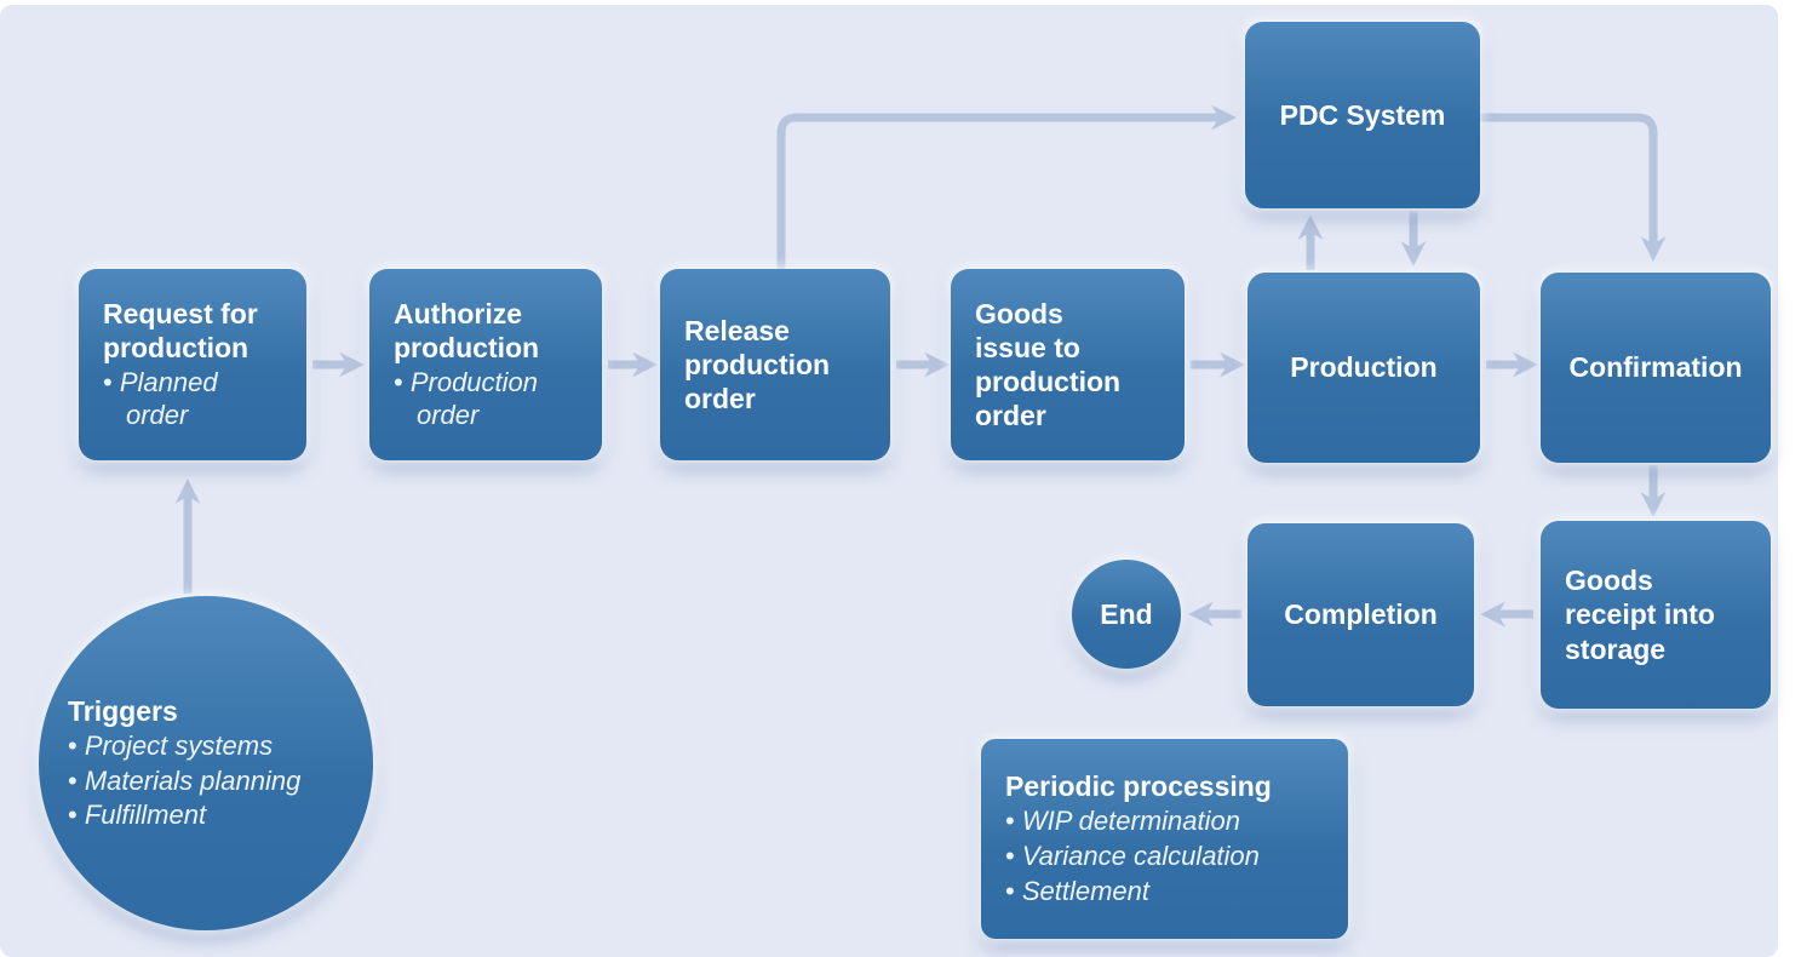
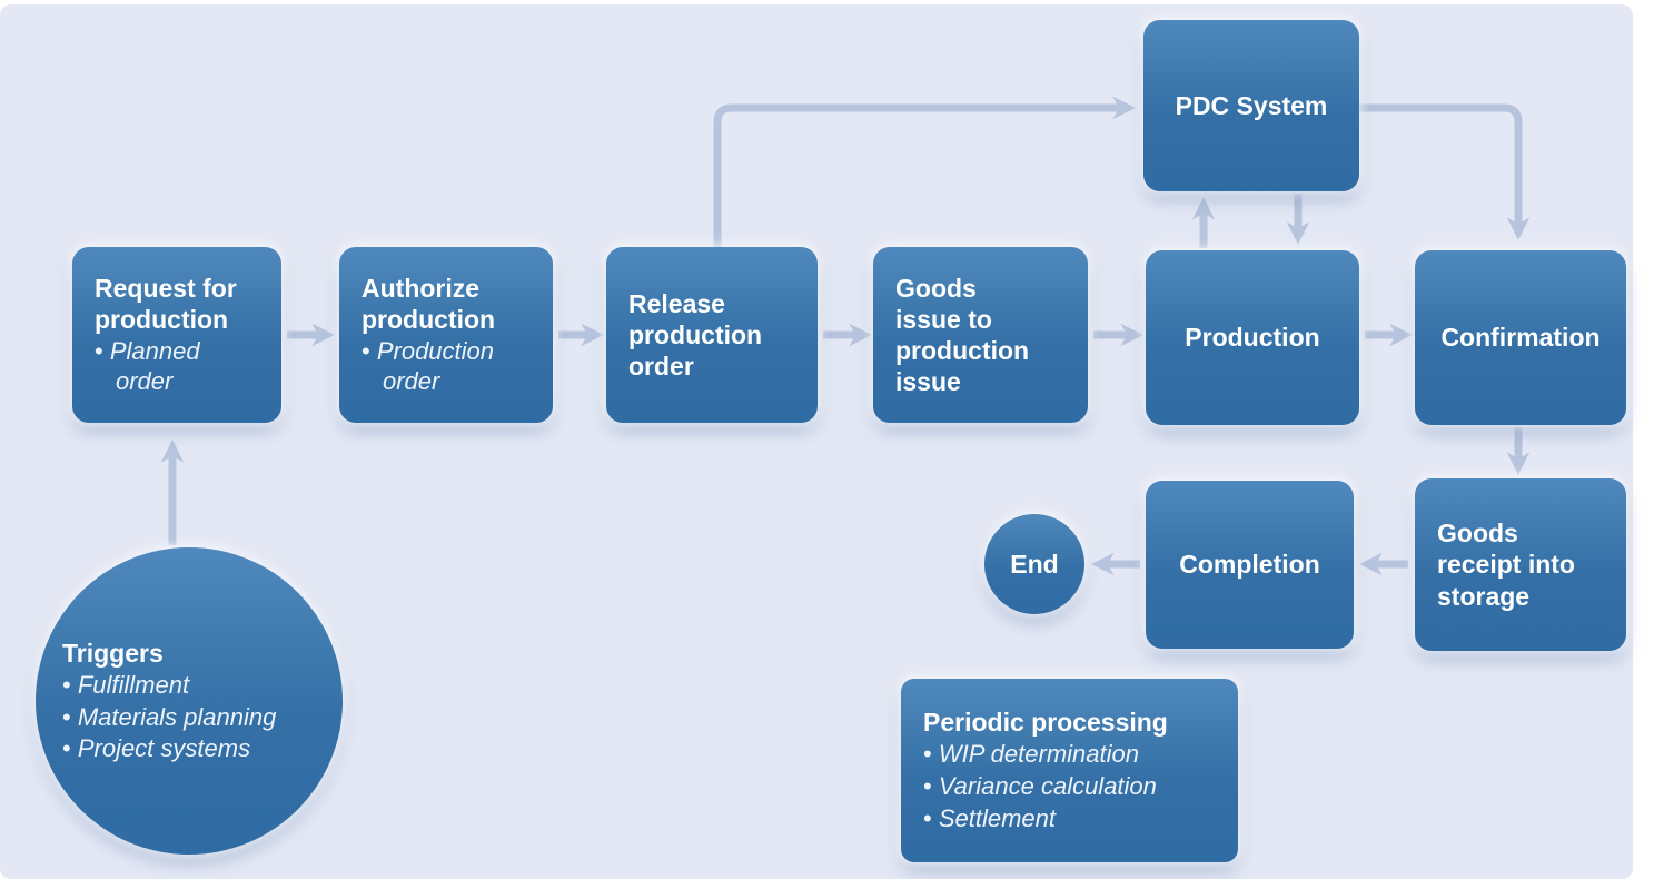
  Request for production
  Planned order
  Authorize production
  Production order
  Release production order
- Goods issue to production order
+ Goods issue to production issue
  Production
  Confirmation
  PDC System
  Goods receipt into storage
  Completion
  End
  Triggers
- Project systems
+ Fulfillment
  Materials planning
- Fulfillment
+ Project systems
  Periodic processing
  WIP determination
  Variance calculation
  Settlement
